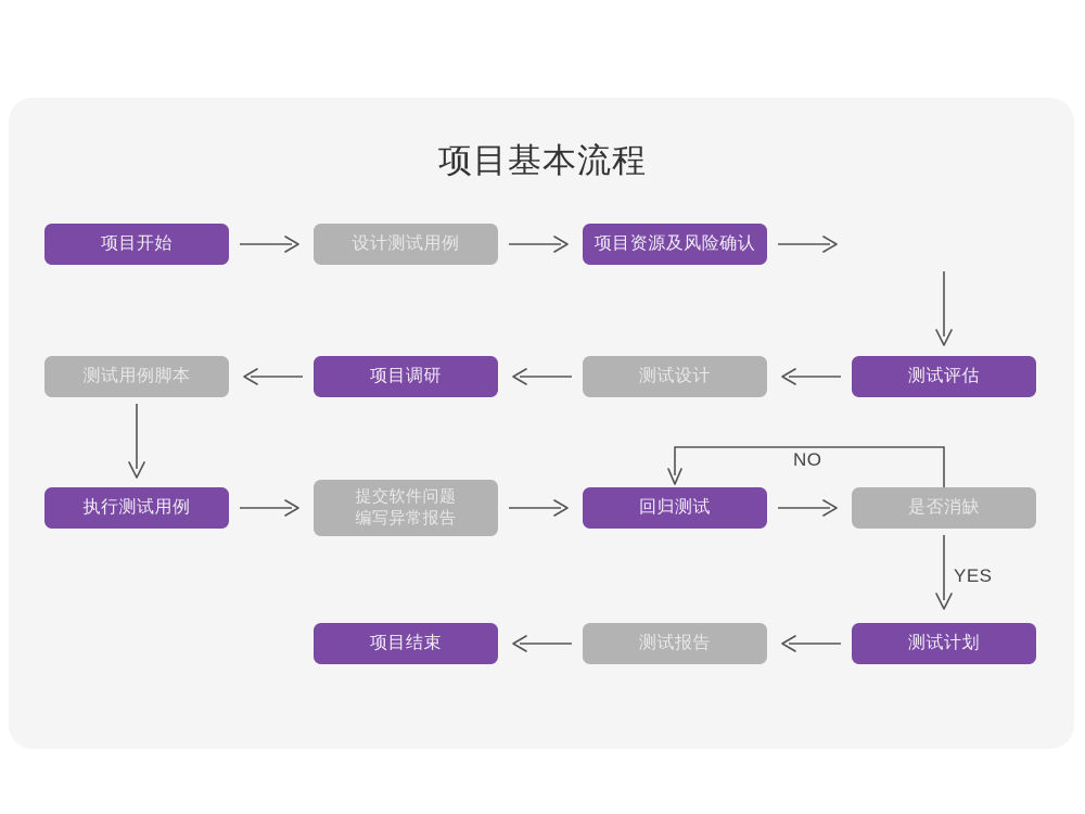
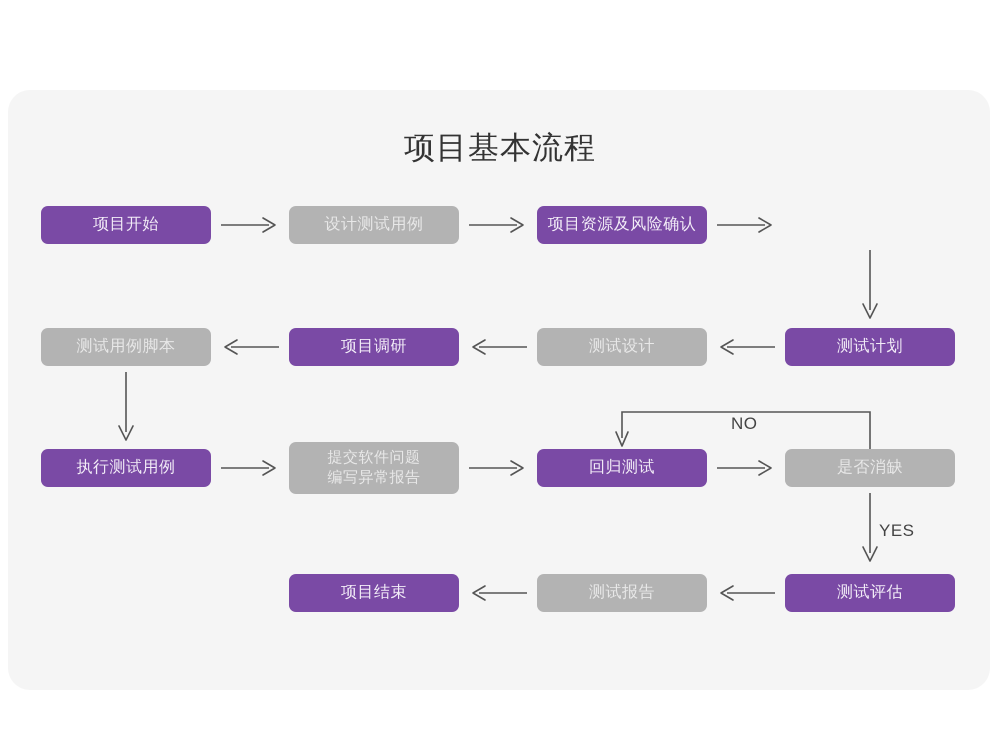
  项目基本流程
  项目开始
  设计测试用例
  项目资源及风险确认
  测试用例脚本
  项目调研
  测试设计
- 测试评估
+ 测试计划
  NO
  执行测试用例
  提交软件问题
  编写异常报告
  回归测试
  是否消缺
  YES
  项目结束
  测试报告
- 测试计划
+ 测试评估
